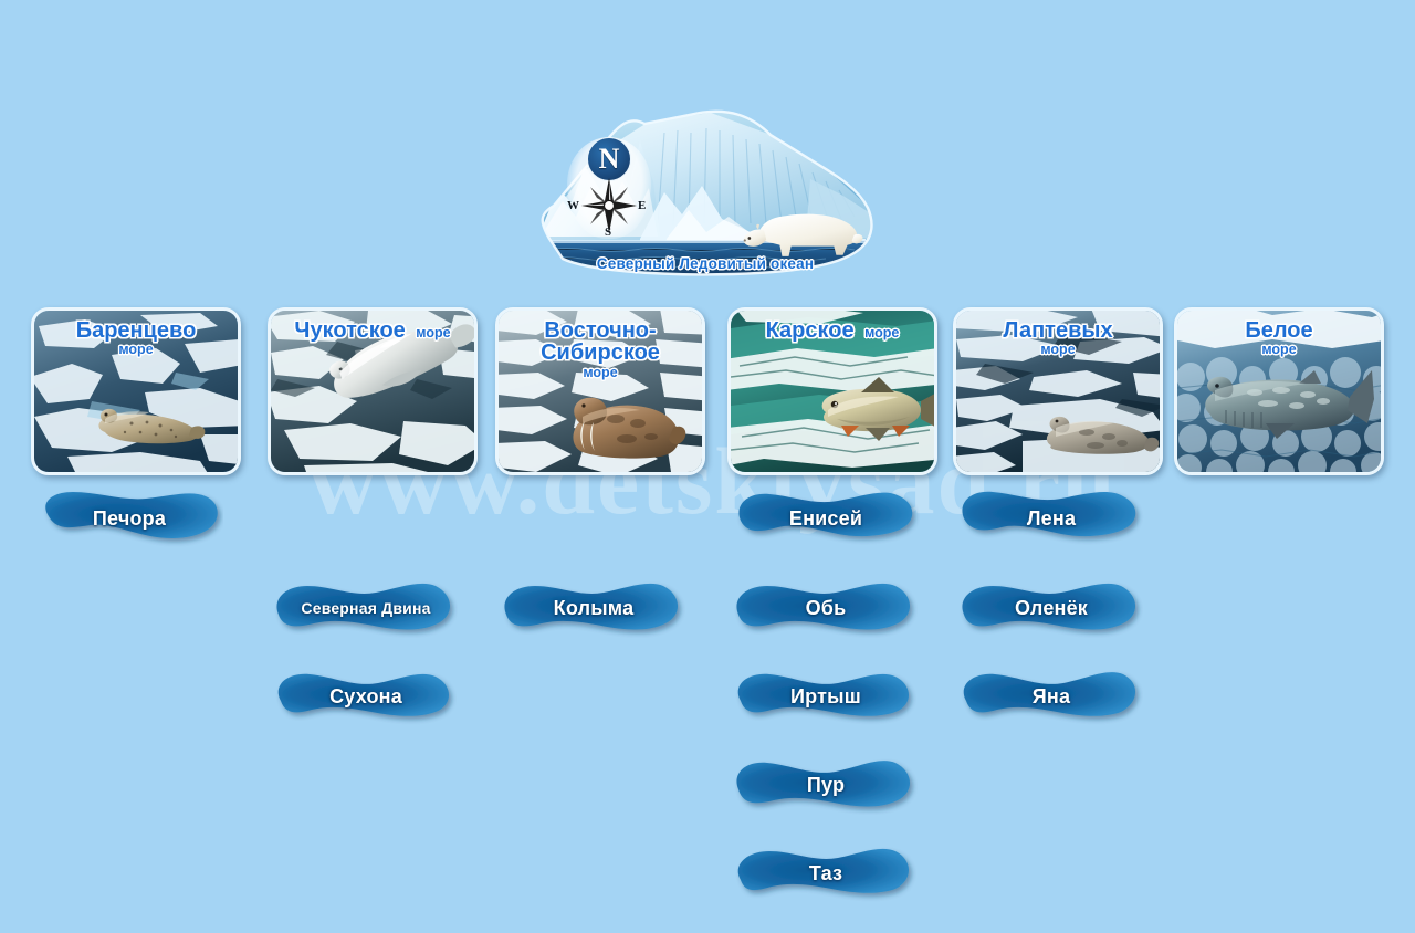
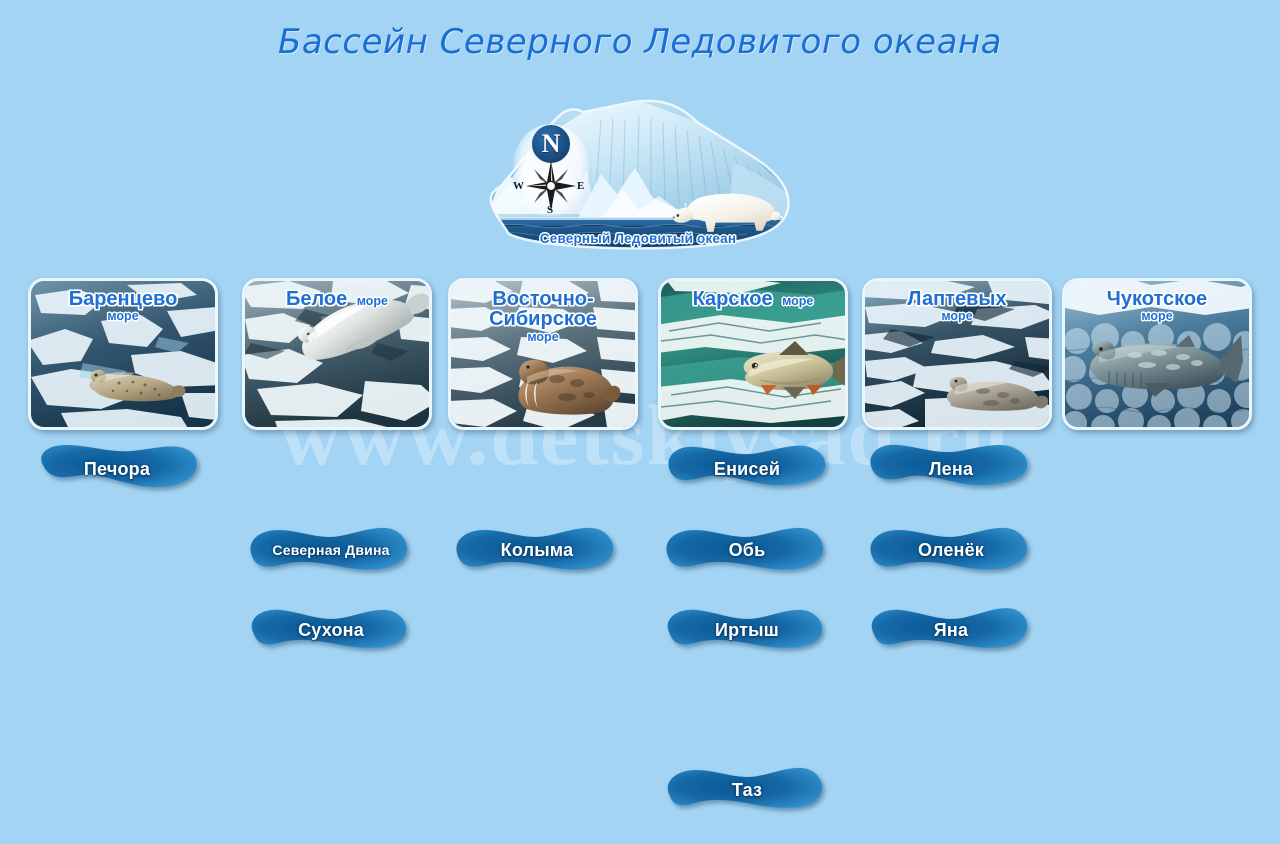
  www.detskiysad.ru
+ Бассейн Северного Ледовитого океана
  N
  W
  E
  S
  Северный Ледовитый океан
  Баренцево
  море
- Чукотское море
+ Белое море
  Восточно-Сибирское
  море
  Карское море
  Лаптевых
  море
- Белое
+ Чукотское
  море
  Печора
  Северная Двина
  Сухона
  Колыма
  Енисей
  Обь
  Иртыш
- Пур
  Таз
  Лена
  Оленёк
  Яна
